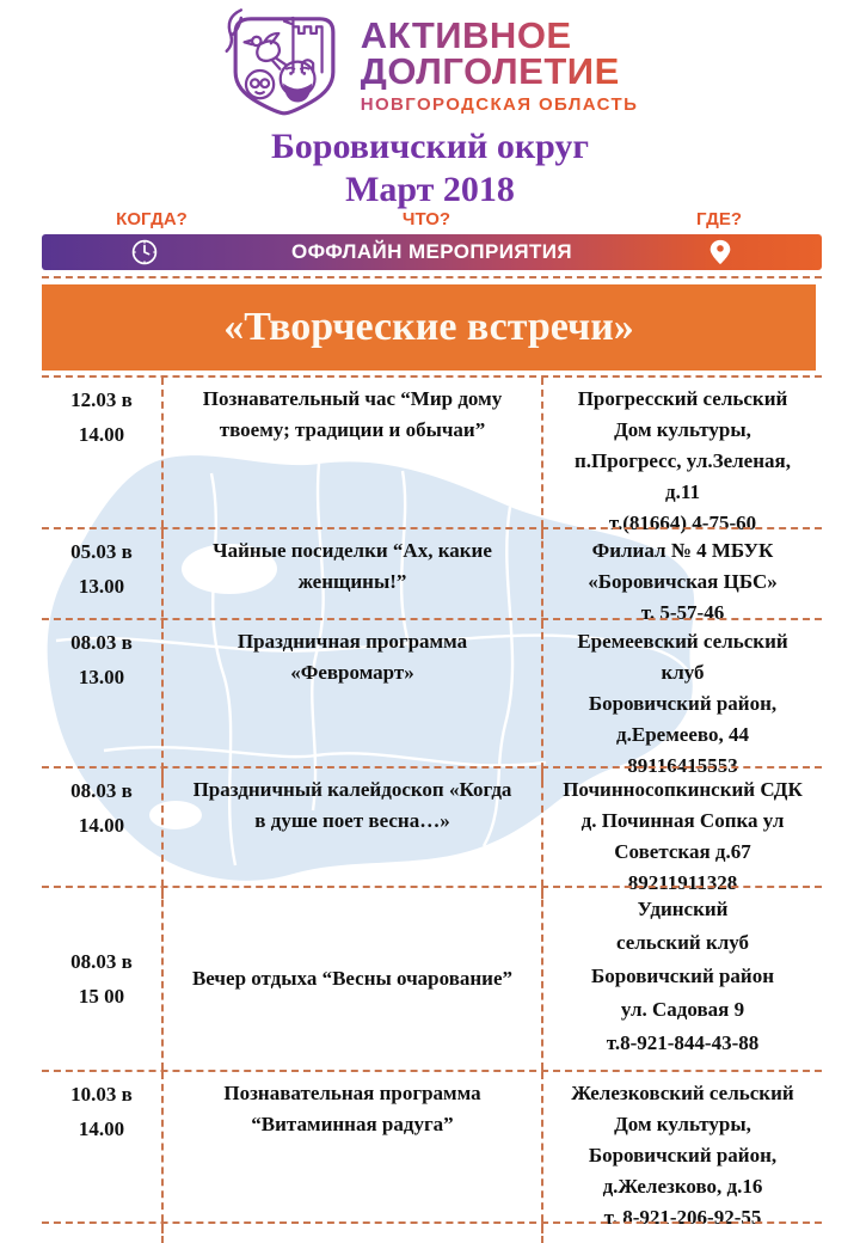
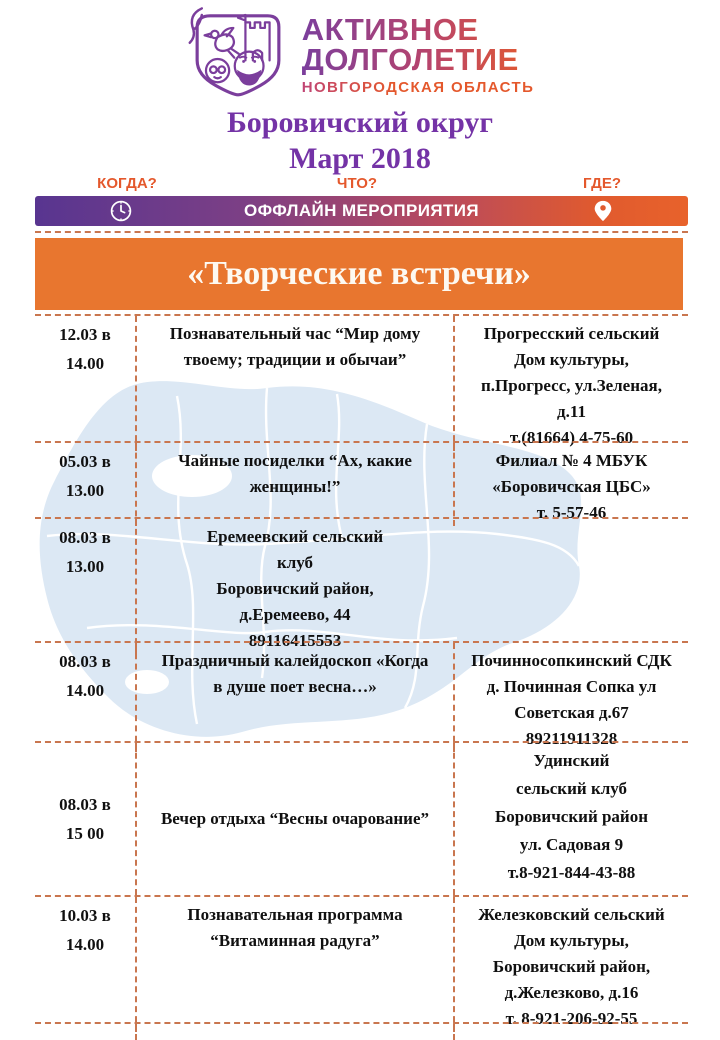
  АКТИВНОЕ
  ДОЛГОЛЕТИЕ
  НОВГОРОДСКАЯ ОБЛАСТЬ
  Боровичский округ
  Март 2018
  КОГДА?
  ЧТО?
  ГДЕ?
  ОФФЛАЙН МЕРОПРИЯТИЯ
  «Творческие встречи»
  12.03 в
  14.00
  Познавательный час “Мир дому
  твоему; традиции и обычаи”
  Прогресский сельский
  Дом культуры,
  п.Прогресс, ул.Зеленая,
  д.11
  т.(81664) 4-75-60
  05.03 в
  13.00
  Чайные посиделки “Ах, какие
  женщины!”
  Филиал № 4 МБУК
  «Боровичская ЦБС»
  т. 5-57-46
  08.03 в
  13.00
- Праздничная программа
- «Февромарт»
  Еремеевский сельский
  клуб
  Боровичский район,
  д.Еремеево, 44
  89116415553
  08.03 в
  14.00
  Праздничный калейдоскоп «Когда
  в душе поет весна…»
  Починносопкинский СДК
  д. Починная Сопка ул
  Советская д.67
  89211911328
  08.03 в
  15 00
  Вечер отдыха “Весны очарование”
  Удинский
  сельский клуб
  Боровичский район
  ул. Садовая 9
  т.8-921-844-43-88
  10.03 в
  14.00
  Познавательная программа
  “Витаминная радуга”
  Железковский сельский
  Дом культуры,
  Боровичский район,
  д.Железково, д.16
  т. 8-921-206-92-55
